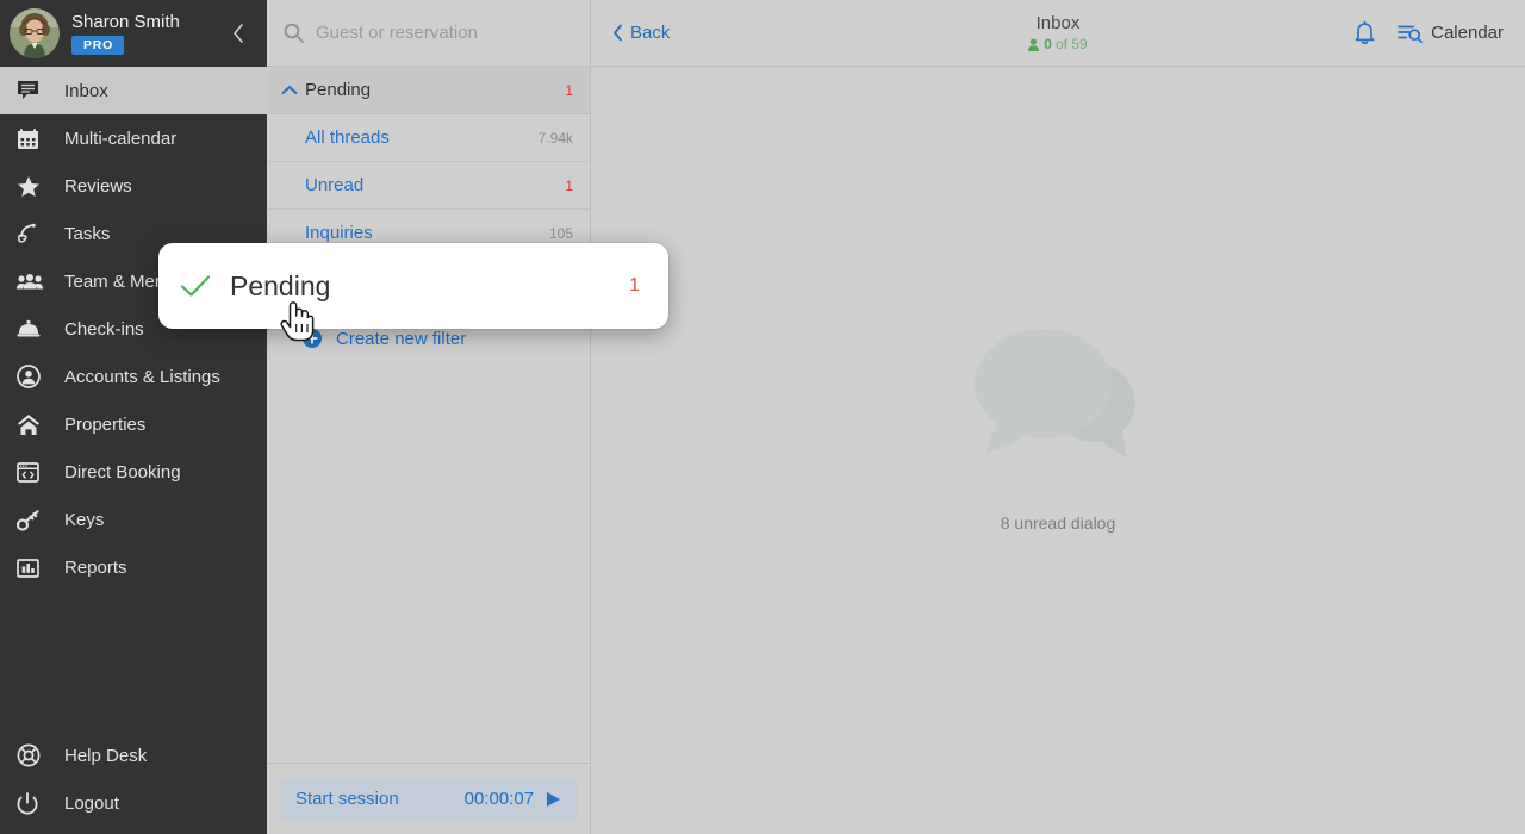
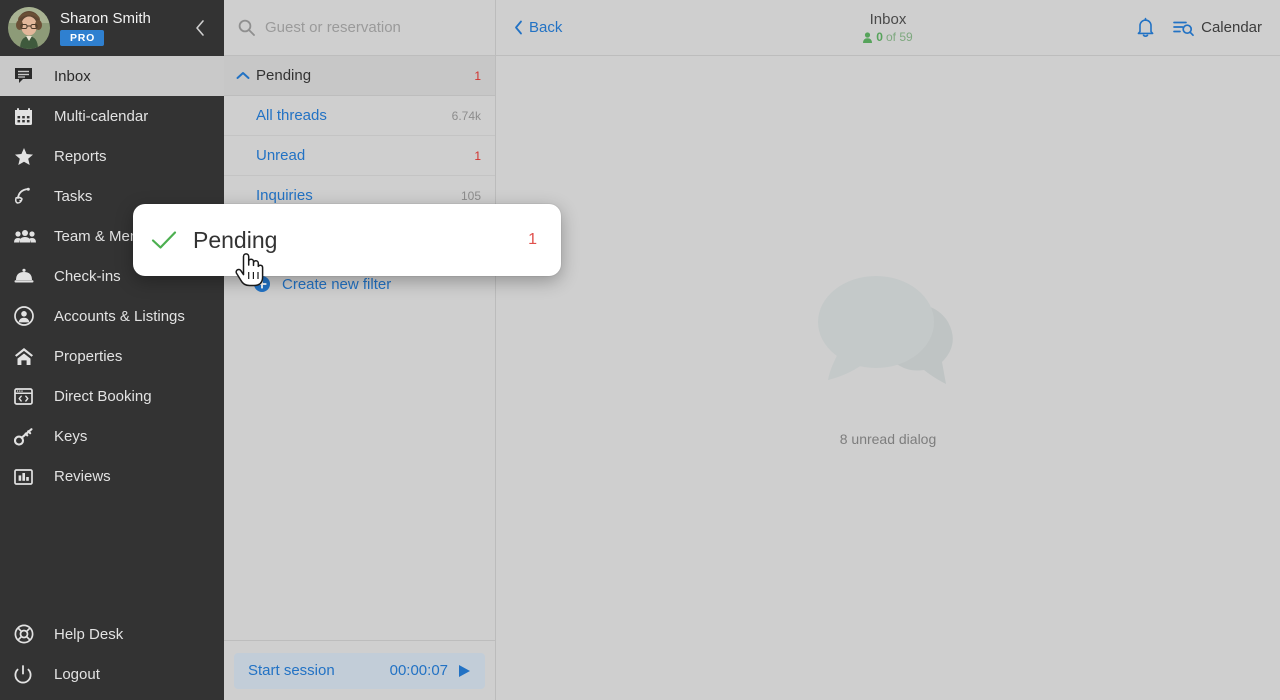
  Sharon Smith
  PRO
  Inbox
  Multi-calendar
- Reviews
+ Reports
  Tasks
  Check-ins
  Accounts & Listings
  Properties
  Direct Booking
  Keys
- Reports
+ Reviews
  Help Desk
  Logout
  Guest or reservation
  Pending
  1
  All threads
- 7.94k
+ 6.74k
  Unread
  1
  Inquiries
  105
  Create new filter
  Start session
  00:00:07
  Back
  Inbox
  0
  of 59
  Calendar
  8 unread dialog
  Pending
  1
